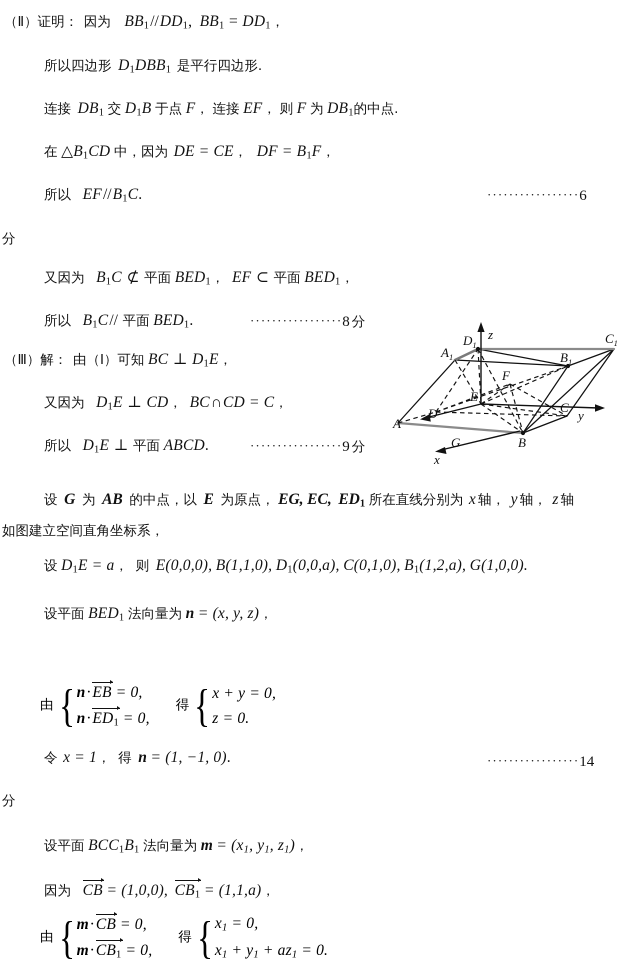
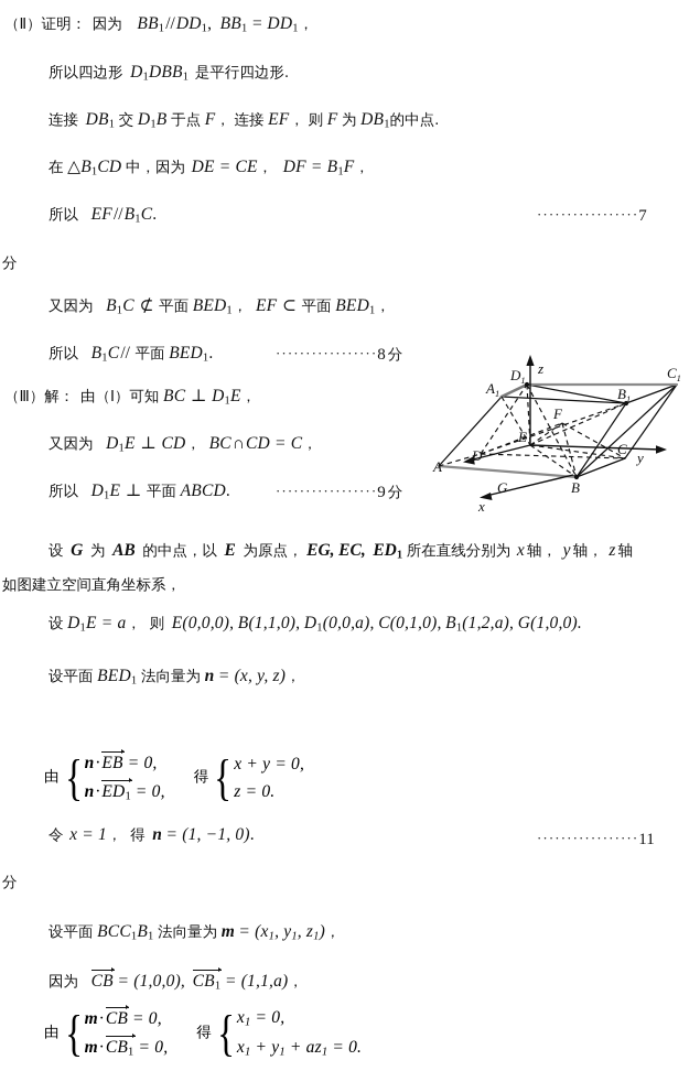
  （Ⅱ）证明： 因为 BB1//DD1, BB1 = DD1，
  所以四边形 D1DBB1 是平行四边形.
  连接 DB1 交 D1B 于点 F， 连接 EF， 则 F 为 DB1的中点.
  在 △B1CD 中，因为 DE = CE， DF = B1F，
  所以 EF//B1C.
- ·················6
+ ·················7
  分
  又因为 B1C ⊄ 平面 BED1， EF ⊂ 平面 BED1，
  所以 B1C// 平面 BED1.
  ·················8 分
  （Ⅲ）解： 由（Ⅰ）可知 BC ⊥ D1E，
  又因为 D1E ⊥ CD， BC∩CD = C，
  所以 D1E ⊥ 平面 ABCD.
  ·················9 分
  设 G 为 AB 的中点，以 E 为原点， EG, EC, ED1 所在直线分别为 x 轴， y 轴， z 轴
  如图建立空间直角坐标系，
  设 D1E = a， 则 E(0,0,0), B(1,1,0), D1(0,0,a), C(0,1,0), B1(1,2,a), G(1,0,0).
  设平面 BED1 法向量为 n = (x, y, z)，
  由
  {
  n·EB = 0,
  n·ED1 = 0,
  得
  {
  x + y = 0,
  z = 0.
  令 x = 1， 得 n = (1, −1, 0).
- ·················14
+ ·················11
  分
  设平面 BCC1B1 法向量为 m = (x1, y1, z1)，
  因为 CB = (1,0,0), CB1 = (1,1,a)，
  由
  {
  m·CB = 0,
  m·CB1 = 0,
  得
  {
  x1 = 0,
  x1 + y1 + az1 = 0.
  A
  B
  C
  D
  A1
  B1
  C1
  D1
  E
  F
  G
  z
  y
  x
